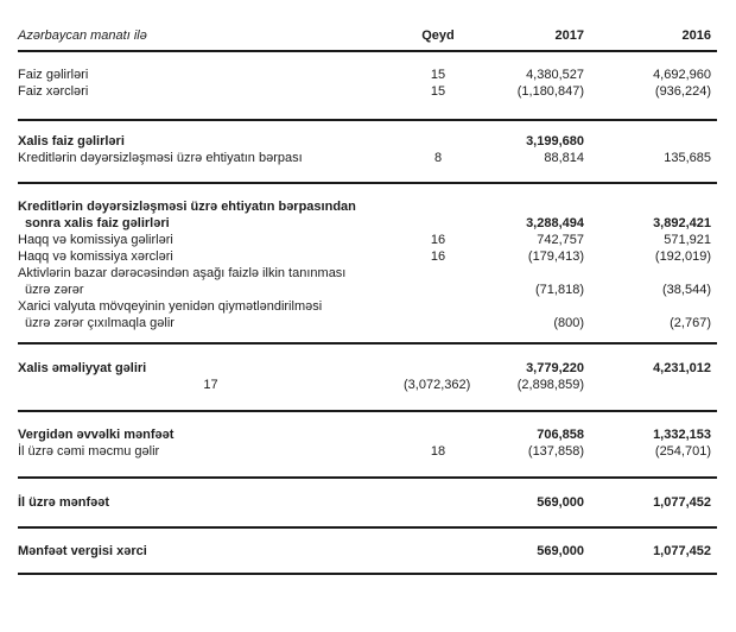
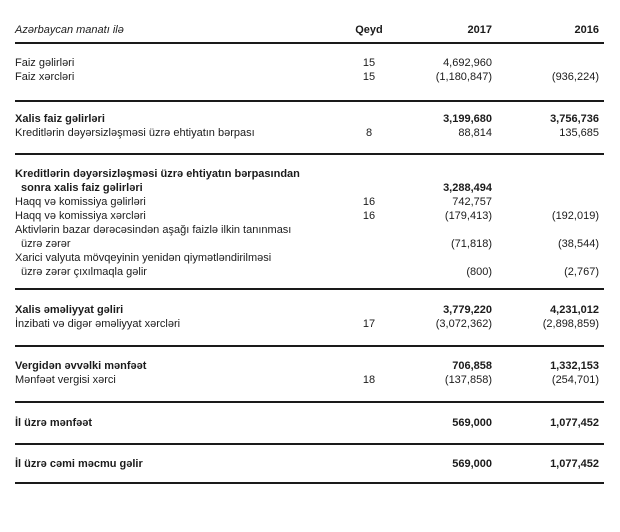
  Azərbaycan manatı ilə
  Qeyd
  2017
  2016
  Faiz gəlirləri
  15
- 4,380,527
  4,692,960
  Faiz xərcləri
  15
  (1,180,847)
  (936,224)
  Xalis faiz gəlirləri
  3,199,680
+ 3,756,736
  Kreditlərin dəyərsizləşməsi üzrə ehtiyatın bərpası
  8
  88,814
  135,685
  Kreditlərin dəyərsizləşməsi üzrə ehtiyatın bərpasından
  sonra xalis faiz gəlirləri
  3,288,494
- 3,892,421
  Haqq və komissiya gəlirləri
  16
  742,757
- 571,921
  Haqq və komissiya xərcləri
  16
  (179,413)
  (192,019)
  Aktivlərin bazar dərəcəsindən aşağı faizlə ilkin tanınması
  üzrə zərər
  (71,818)
  (38,544)
  Xarici valyuta mövqeyinin yenidən qiymətləndirilməsi
  üzrə zərər çıxılmaqla gəlir
  (800)
  (2,767)
  Xalis əməliyyat gəliri
  3,779,220
  4,231,012
+ İnzibati və digər əməliyyat xərcləri
  17
  (3,072,362)
  (2,898,859)
  Vergidən əvvəlki mənfəət
  706,858
  1,332,153
- İl üzrə cəmi məcmu gəlir
+ Mənfəət vergisi xərci
  18
  (137,858)
  (254,701)
  İl üzrə mənfəət
  569,000
  1,077,452
- Mənfəət vergisi xərci
+ İl üzrə cəmi məcmu gəlir
  569,000
  1,077,452
